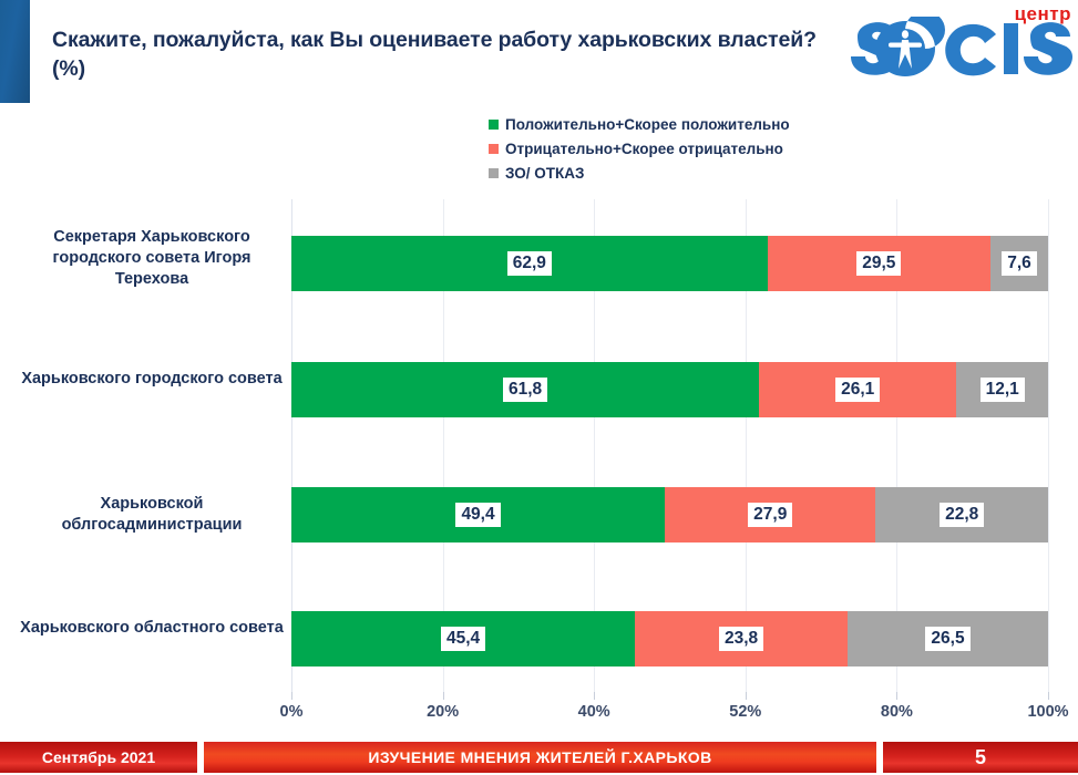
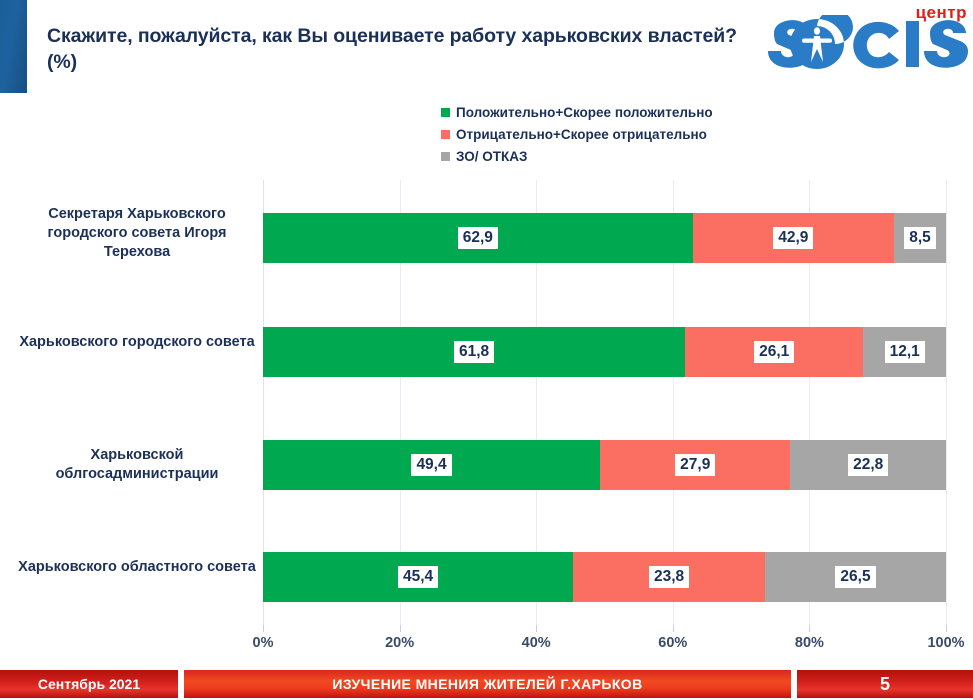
  Скажите, пожалуйста, как Вы оцениваете работу харьковских властей? (%)
  центр
  Положительно+Скорее положительно
  Отрицательно+Скорее отрицательно
  ЗО/ ОТКАЗ
  Секретаря Харьковского городского совета Игоря Терехова
  Харьковского городского совета
  Харьковской облгосадминистрации
  Харьковского областного совета
  62,9
- 29,5
+ 42,9
- 7,6
+ 8,5
  61,8
  26,1
  12,1
  49,4
  27,9
  22,8
  45,4
  23,8
  26,5
  0%
  20%
  40%
- 52%
+ 60%
  80%
  100%
  Сентябрь 2021
  ИЗУЧЕНИЕ МНЕНИЯ ЖИТЕЛЕЙ Г.ХАРЬКОВ
  5
